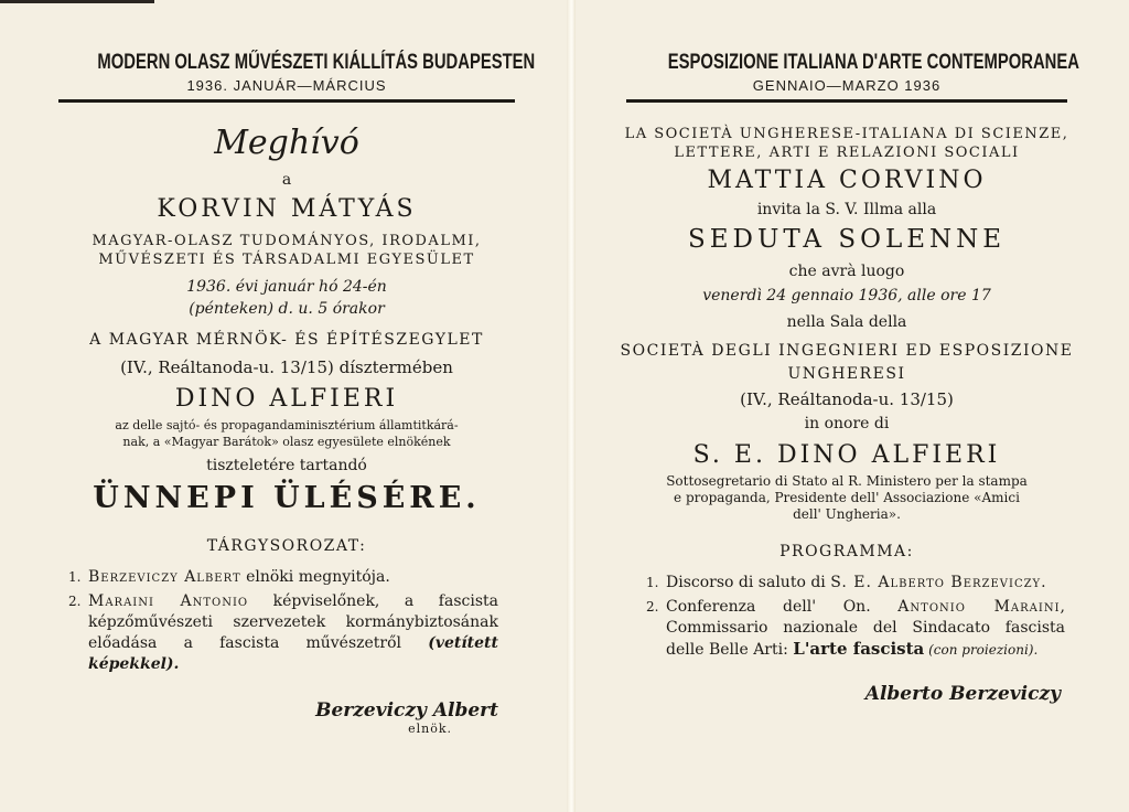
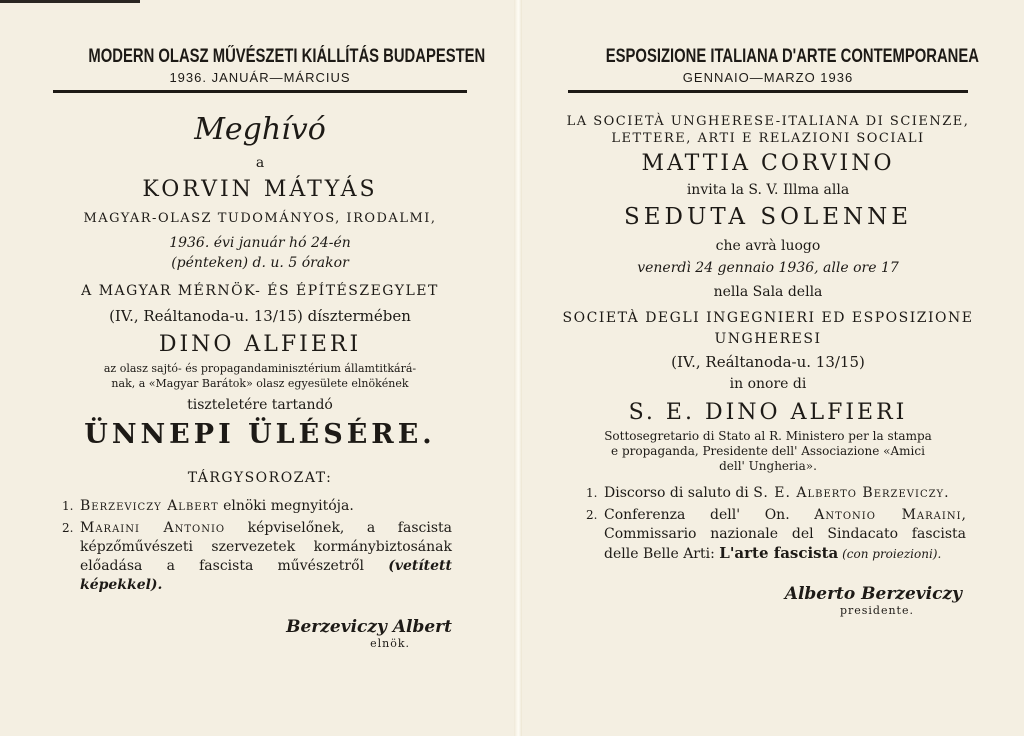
  MODERN OLASZ MŰVÉSZETI KIÁLLÍTÁS BUDAPESTEN
  1936. JANUÁR—MÁRCIUS
  Meghívó
  a
  KORVIN MÁTYÁS
  MAGYAR-OLASZ TUDOMÁNYOS, IRODALMI,
- MŰVÉSZETI ÉS TÁRSADALMI EGYESÜLET
  1936. évi január hó 24-én
  (pénteken) d. u. 5 órakor
  A MAGYAR MÉRNÖK- ÉS ÉPÍTÉSZEGYLET
  (IV., Reáltanoda-u. 13/15) dísztermében
  DINO ALFIERI
- az delle sajtó- és propagandaminisztérium államtitkárá-
+ az olasz sajtó- és propagandaminisztérium államtitkárá-
  nak, a «Magyar Barátok» olasz egyesülete elnökének
  tiszteletére tartandó
  ÜNNEPI ÜLÉSÉRE.
  TÁRGYSOROZAT:
  1.
  Berzeviczy Albert elnöki megnyitója.
  2.
  Maraini Antonio képviselőnek, a fascista képzőművészeti szervezetek kormánybiztosának előadása a fascista művészetről (vetített képekkel).
  Berzeviczy Albert
  elnök.
  ESPOSIZIONE ITALIANA D'ARTE CONTEMPORANEA
  GENNAIO—MARZO 1936
  LA SOCIETÀ UNGHERESE-ITALIANA DI SCIENZE,
  LETTERE, ARTI E RELAZIONI SOCIALI
  MATTIA CORVINO
  invita la S. V. Illma alla
  SEDUTA SOLENNE
  che avrà luogo
  venerdì 24 gennaio 1936, alle ore 17
  nella Sala della
  SOCIETÀ DEGLI INGEGNIERI ED ESPOSIZIONE
  UNGHERESI
  (IV., Reáltanoda-u. 13/15)
  in onore di
  S. E. DINO ALFIERI
  Sottosegretario di Stato al R. Ministero per la stampa
  e propaganda, Presidente dell' Associazione «Amici
  dell' Ungheria».
- PROGRAMMA:
  1.
  Discorso di saluto di S. E. Alberto Berzeviczy.
  2.
  Conferenza dell' On. Antonio Maraini, Commissario nazionale del Sindacato fascista delle Belle Arti: L'arte fascista (con proiezioni).
  Alberto Berzeviczy
+ presidente.
